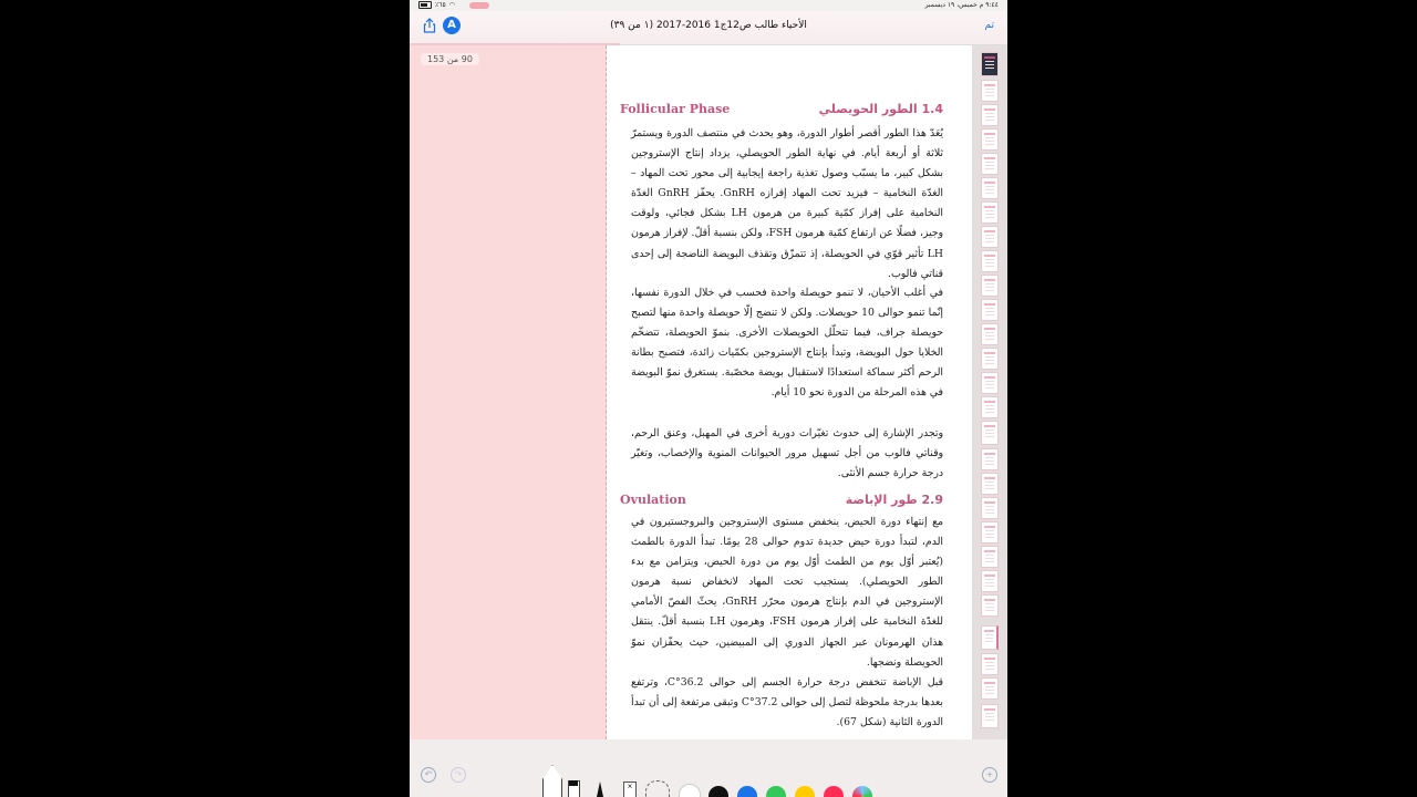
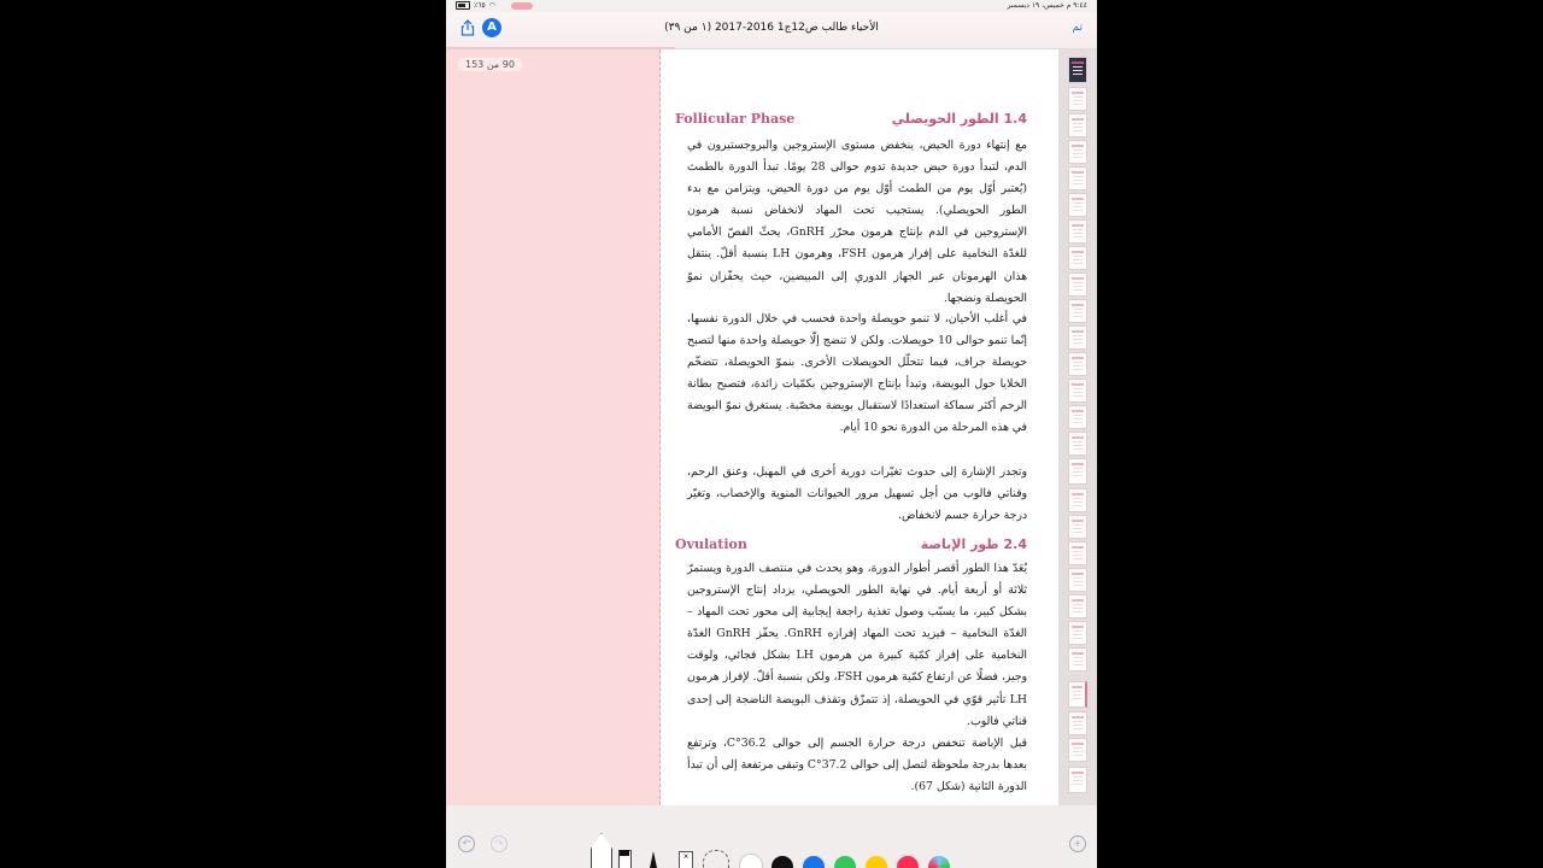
  A
  الأحياء طالب ص12ج1 2016-2017 (١ من ٣٩)
  تم
  90 من 153
  Follicular Phase
  1.4 الطور الحويصلي
- يُعَدّ هذا الطور أقصر أطوار الدورة، وهو يحدث في منتصف الدورة ويستمرّ ثلاثة أو أربعة أيام. في نهاية الطور الحويصلي، يزداد إنتاج الإستروجين بشكل كبير، ما يسبّب وصول تغذية راجعة إيجابية إلى محور تحت المهاد – الغدّة النخامية – فيزيد تحت المهاد إفرازه GnRH. يحفّز GnRH الغدّة النخامية على إفراز كمّية كبيرة من هرمون LH بشكل فجائي، ولوقت وجيز، فضلًا عن ارتفاع كمّية هرمون FSH، ولكن بنسبة أقلّ. لإفراز هرمون LH تأثير قوّي في الحويصلة، إذ تتمزّق وتقذف البويضة الناضجة إلى إحدى قناتي فالوب.
+ مع إنتهاء دورة الحيض، ينخفض مستوى الإستروجين والبروجستيرون في الدم، لتبدأ دورة حيض جديدة تدوم حوالى 28 يومًا. تبدأ الدورة بالطمث (يُعتبر أوّل يوم من الطمث أوّل يوم من دورة الحيض، ويتزامن مع بدء الطور الحويصلي). يستجيب تحت المهاد لانخفاض نسبة هرمون الإستروجين في الدم بإنتاج هرمون محرّر GnRH، يحثّ الفصّ الأمامي للغدّة النخامية على إفراز هرمون FSH، وهرمون LH بنسبة أقلّ. ينتقل هذان الهرمونان عبر الجهاز الدوري إلى المبيضين، حيث يحفّزان نموّ الحويصلة ونضجها.
  في أغلب الأحيان، لا تنمو حويصلة واحدة فحسب في خلال الدورة نفسها، إنّما تنمو حوالى 10 حويصلات. ولكن لا تنضج إلّا حويصلة واحدة منها لتصبح حويصلة جراف، فيما تتحلّل الحويصلات الأخرى. بنموّ الحويصلة، تتضخّم الخلايا حول البويضة، وتبدأ بإنتاج الإستروجين بكمّيات زائدة، فتصبح بطانة الرحم أكثر سماكة استعدادًا لاستقبال بويضة مخصّبة. يستغرق نموّ البويضة في هذه المرحلة من الدورة نحو 10 أيام.
- وتجدر الإشارة إلى حدوث تغيّرات دورية أخرى في المهبل، وعنق الرحم، وقناتي فالوب من أجل تسهيل مرور الحيوانات المنوية والإخصاب، وتغيّر درجة حرارة جسم الأنثى.
+ وتجدر الإشارة إلى حدوث تغيّرات دورية أخرى في المهبل، وعنق الرحم، وقناتي فالوب من أجل تسهيل مرور الحيوانات المنوية والإخصاب، وتغيّر درجة حرارة جسم لانخفاض.
  Ovulation
- 2.9 طور الإباضة
+ 2.4 طور الإباضة
- مع إنتهاء دورة الحيض، ينخفض مستوى الإستروجين والبروجستيرون في الدم، لتبدأ دورة حيض جديدة تدوم حوالى 28 يومًا. تبدأ الدورة بالطمث (يُعتبر أوّل يوم من الطمث أوّل يوم من دورة الحيض، ويتزامن مع بدء الطور الحويصلي). يستجيب تحت المهاد لانخفاض نسبة هرمون الإستروجين في الدم بإنتاج هرمون محرّر GnRH، يحثّ الفصّ الأمامي للغدّة النخامية على إفراز هرمون FSH، وهرمون LH بنسبة أقلّ. ينتقل هذان الهرمونان عبر الجهاز الدوري إلى المبيضين، حيث يحفّزان نموّ الحويصلة ونضجها.
+ يُعَدّ هذا الطور أقصر أطوار الدورة، وهو يحدث في منتصف الدورة ويستمرّ ثلاثة أو أربعة أيام. في نهاية الطور الحويصلي، يزداد إنتاج الإستروجين بشكل كبير، ما يسبّب وصول تغذية راجعة إيجابية إلى محور تحت المهاد – الغدّة النخامية – فيزيد تحت المهاد إفرازه GnRH. يحفّز GnRH الغدّة النخامية على إفراز كمّية كبيرة من هرمون LH بشكل فجائي، ولوقت وجيز، فضلًا عن ارتفاع كمّية هرمون FSH، ولكن بنسبة أقلّ. لإفراز هرمون LH تأثير قوّي في الحويصلة، إذ تتمزّق وتقذف البويضة الناضجة إلى إحدى قناتي فالوب.
  قبل الإباضة تنخفض درجة حرارة الجسم إلى حوالى 36.2°C، وترتفع بعدها بدرجة ملحوظة لتصل إلى حوالى 37.2°C وتبقى مرتفعة إلى أن تبدأ الدورة الثانية (شكل 67).
  ↶
  ↷
  +
